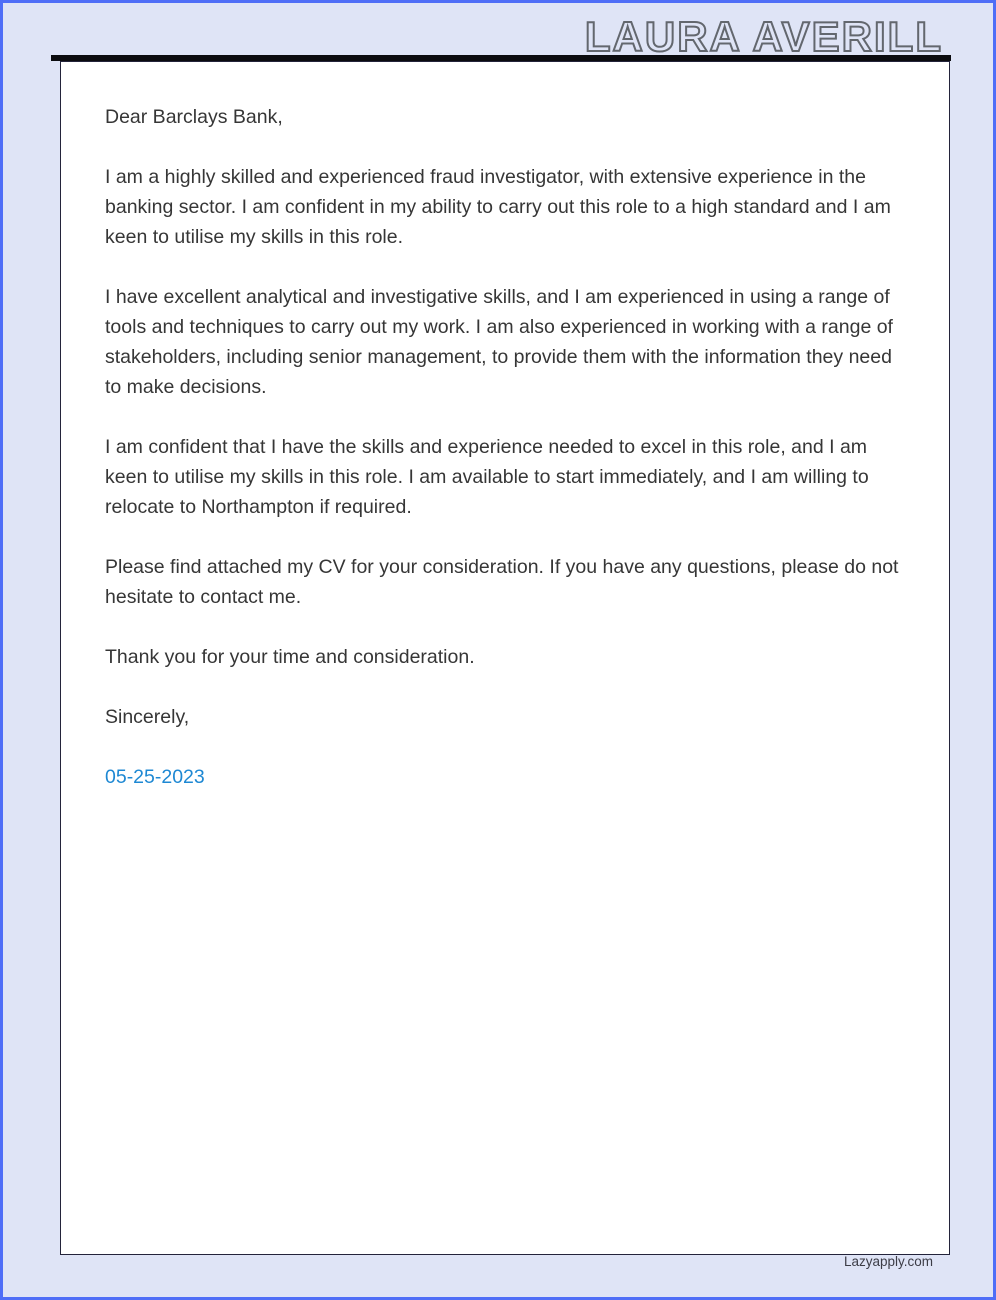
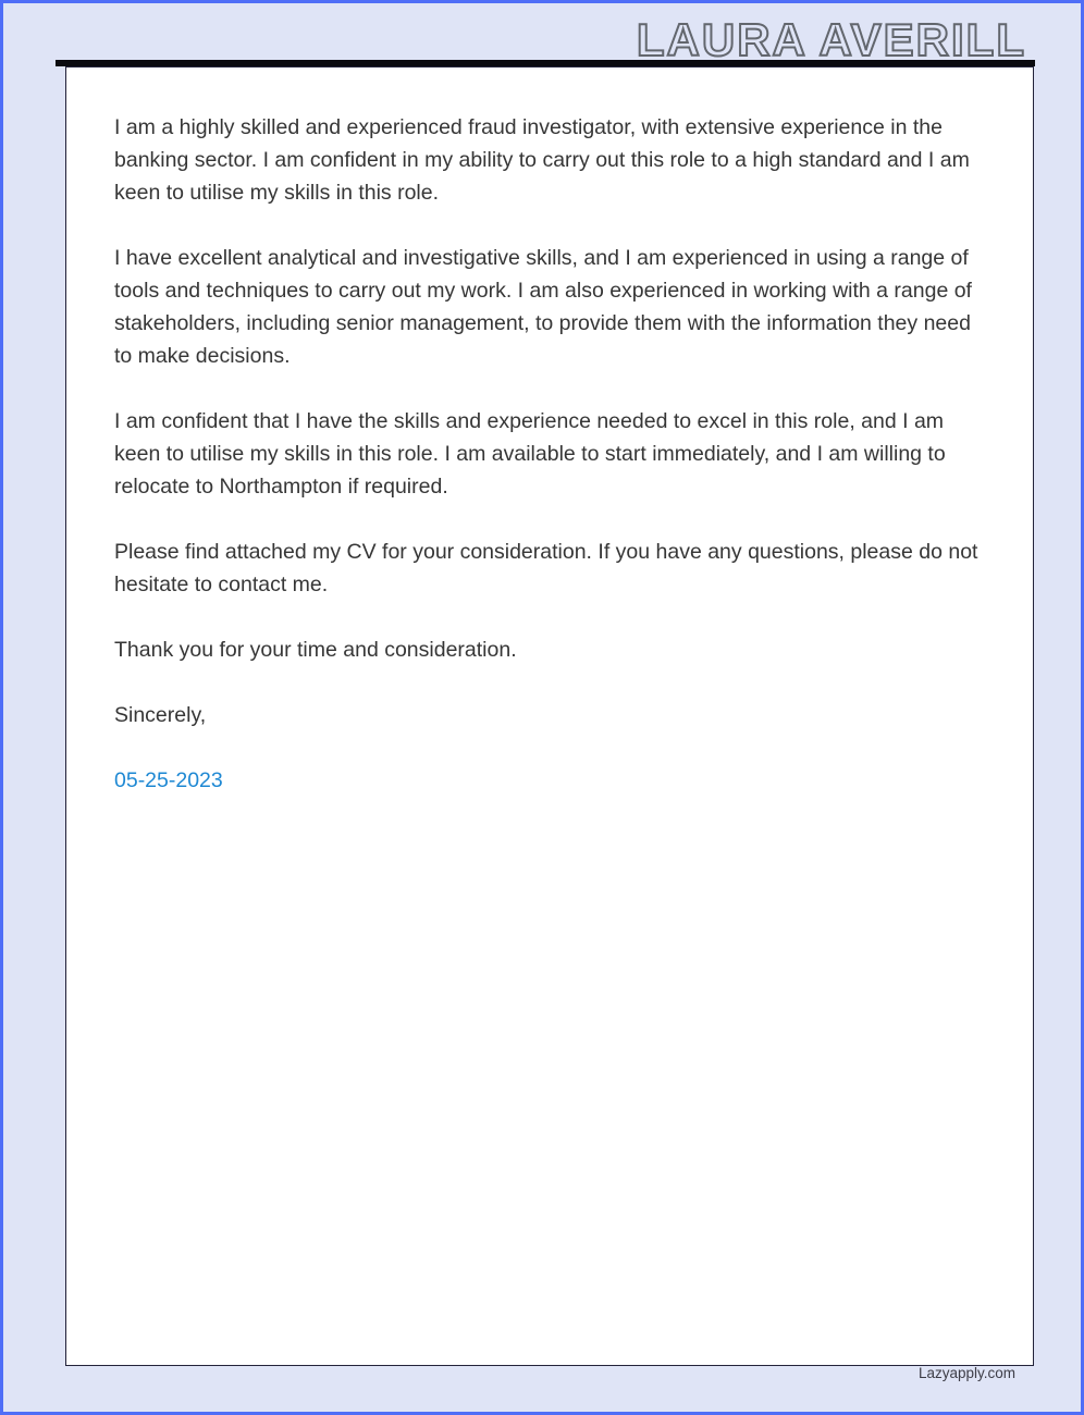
  LAURA AVERILL
- Dear Barclays Bank,
  I am a highly skilled and experienced fraud investigator, with extensive experience in the banking sector. I am confident in my ability to carry out this role to a high standard and I am keen to utilise my skills in this role.
  I have excellent analytical and investigative skills, and I am experienced in using a range of tools and techniques to carry out my work. I am also experienced in working with a range of stakeholders, including senior management, to provide them with the information they need to make decisions.
  I am confident that I have the skills and experience needed to excel in this role, and I am keen to utilise my skills in this role. I am available to start immediately, and I am willing to relocate to Northampton if required.
  Please find attached my CV for your consideration. If you have any questions, please do not hesitate to contact me.
  Thank you for your time and consideration.
  Sincerely,
  05-25-2023
  Lazyapply.com
